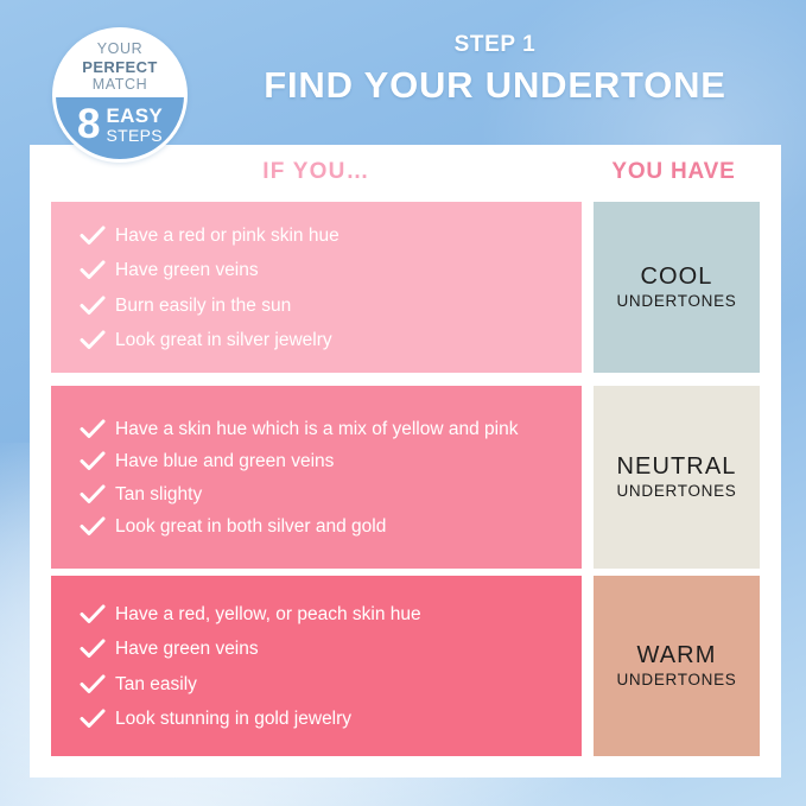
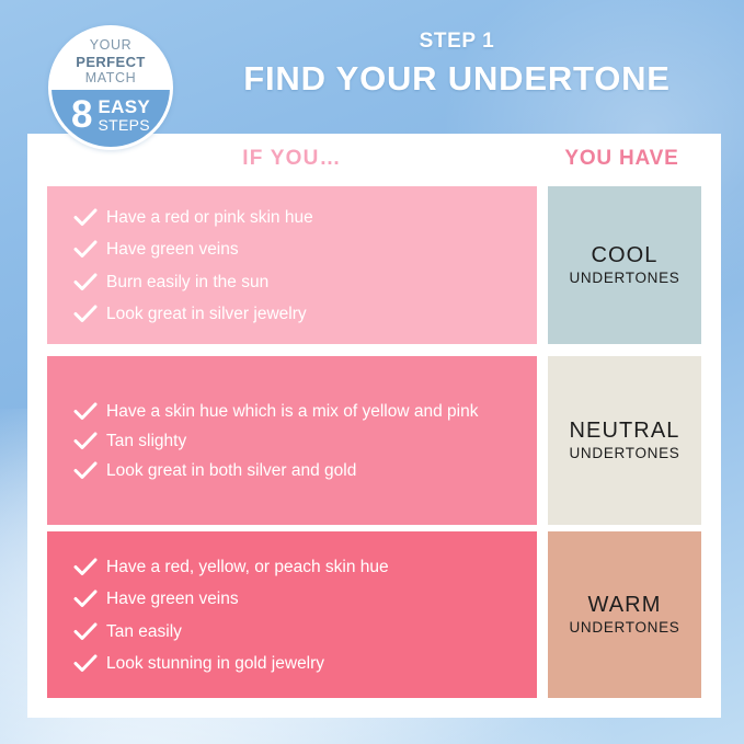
  YOUR
  PERFECT
  MATCH
  8
  EASY
  STEPS
  STEP 1
  FIND YOUR UNDERTONE
  IF YOU…
  YOU HAVE
  Have a red or pink skin hue
  Have green veins
  Burn easily in the sun
  Look great in silver jewelry
  COOL
  UNDERTONES
  Have a skin hue which is a mix of yellow and pink
- Have blue and green veins
  Tan slighty
  Look great in both silver and gold
  NEUTRAL
  UNDERTONES
  Have a red, yellow, or peach skin hue
  Have green veins
  Tan easily
  Look stunning in gold jewelry
  WARM
  UNDERTONES
